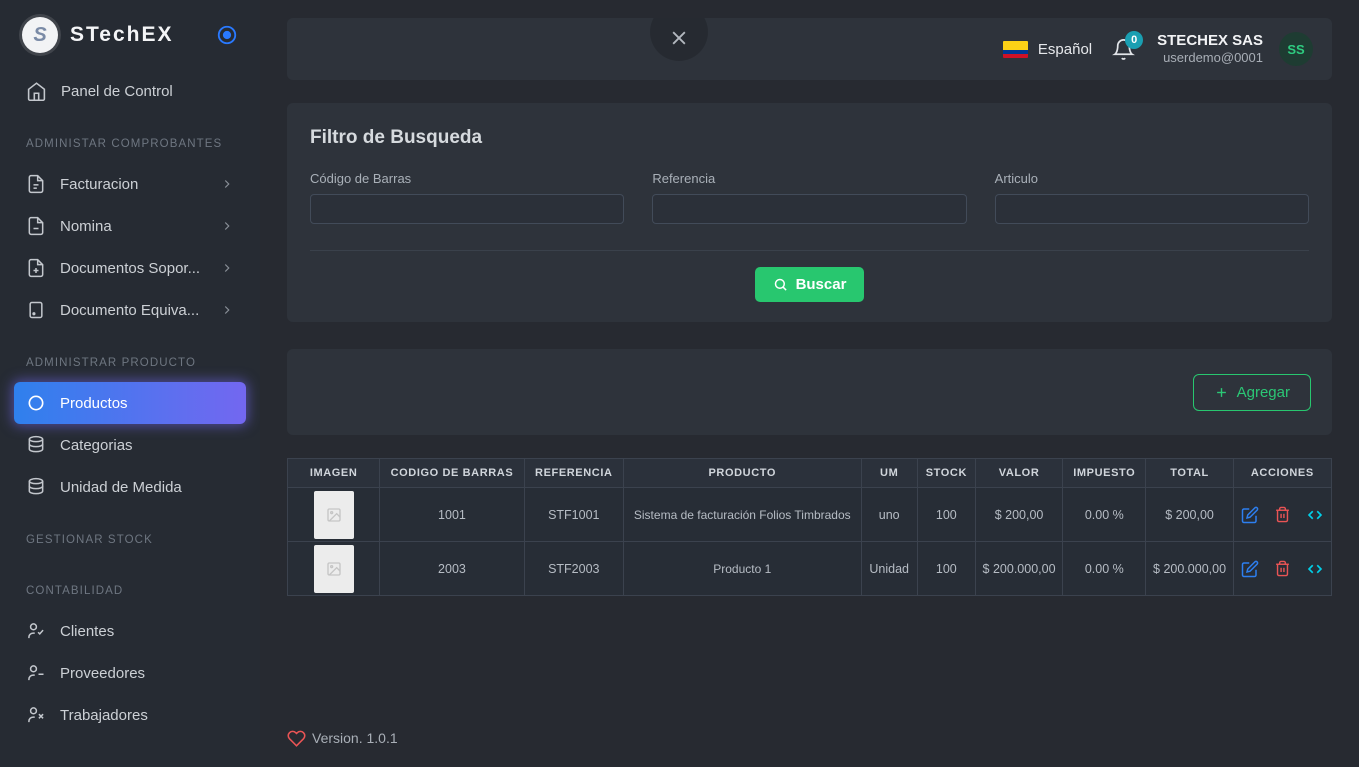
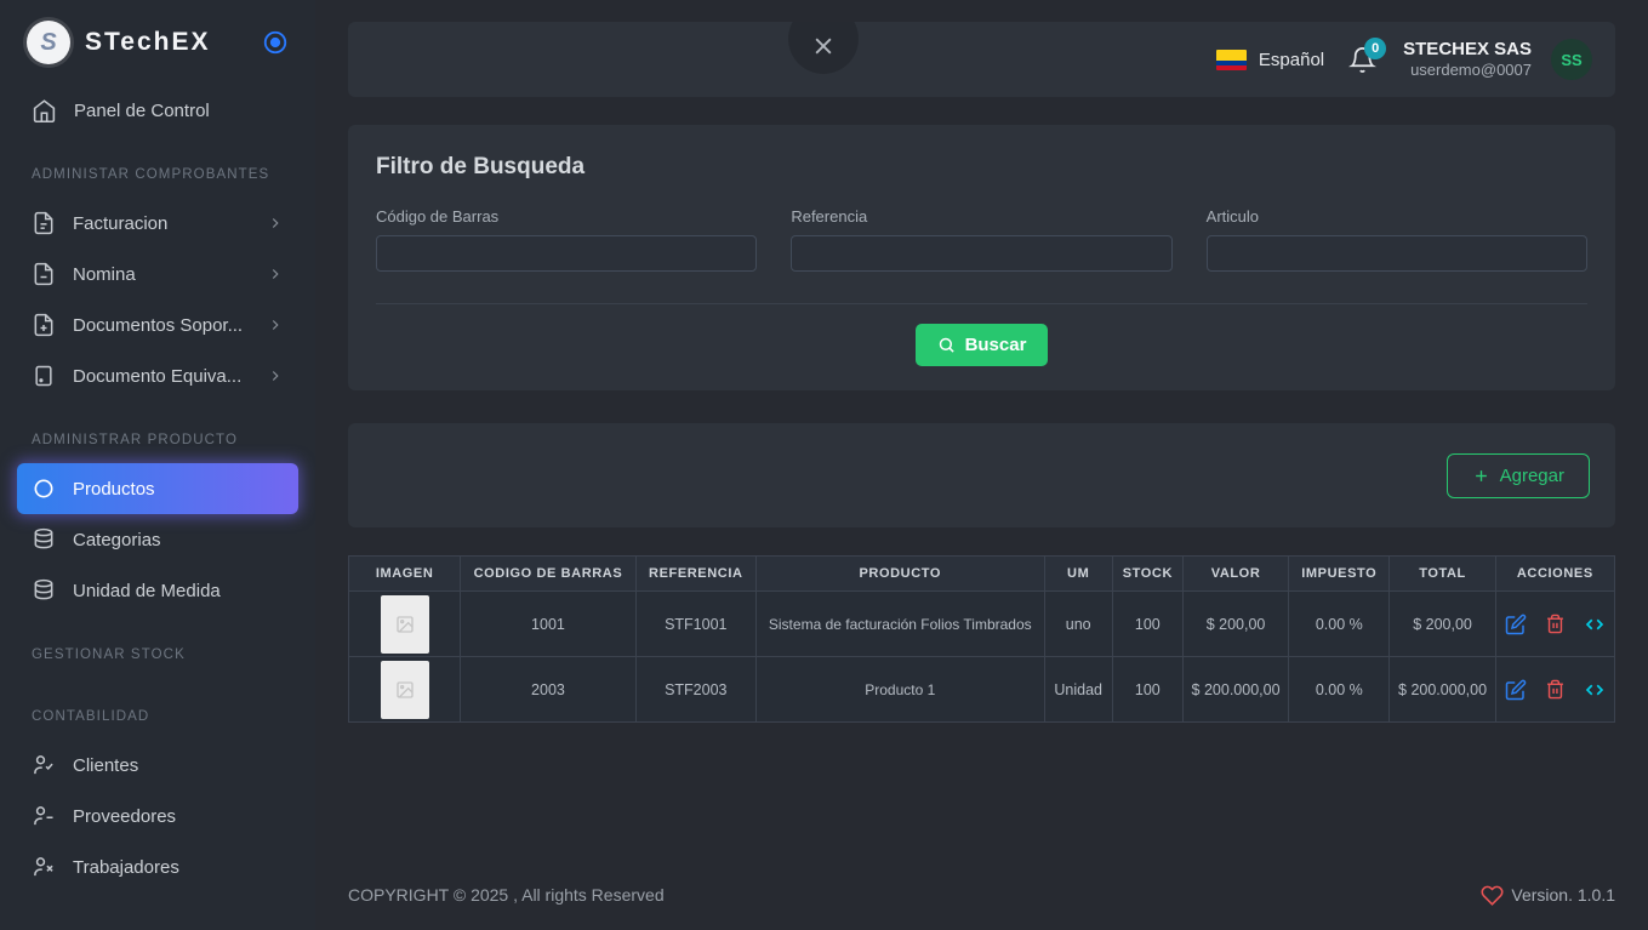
  S
  STechEX
  Panel de Control
  ADMINISTAR COMPROBANTES
  Facturacion
  Nomina
  Documentos Sopor...
  Documento Equiva...
  ADMINISTRAR PRODUCTO
  Productos
  Categorias
  Unidad de Medida
  GESTIONAR STOCK
  CONTABILIDAD
  Clientes
  Proveedores
  Trabajadores
  Español
  0
  STECHEX SAS
- userdemo@0001
+ userdemo@0007
  SS
  Filtro de Busqueda
  Código de Barras
  Referencia
  Articulo
  Buscar
  Agregar
  IMAGEN	CODIGO DE BARRAS	REFERENCIA	PRODUCTO	UM	STOCK	VALOR	IMPUESTO	TOTAL	ACCIONES
  	1001	STF1001	Sistema de facturación Folios Timbrados	uno	100	$ 200,00	0.00 %	$ 200,00
  	2003	STF2003	Producto 1	Unidad	100	$ 200.000,00	0.00 %	$ 200.000,00
+ COPYRIGHT © 2025 , All rights Reserved
  Version. 1.0.1
